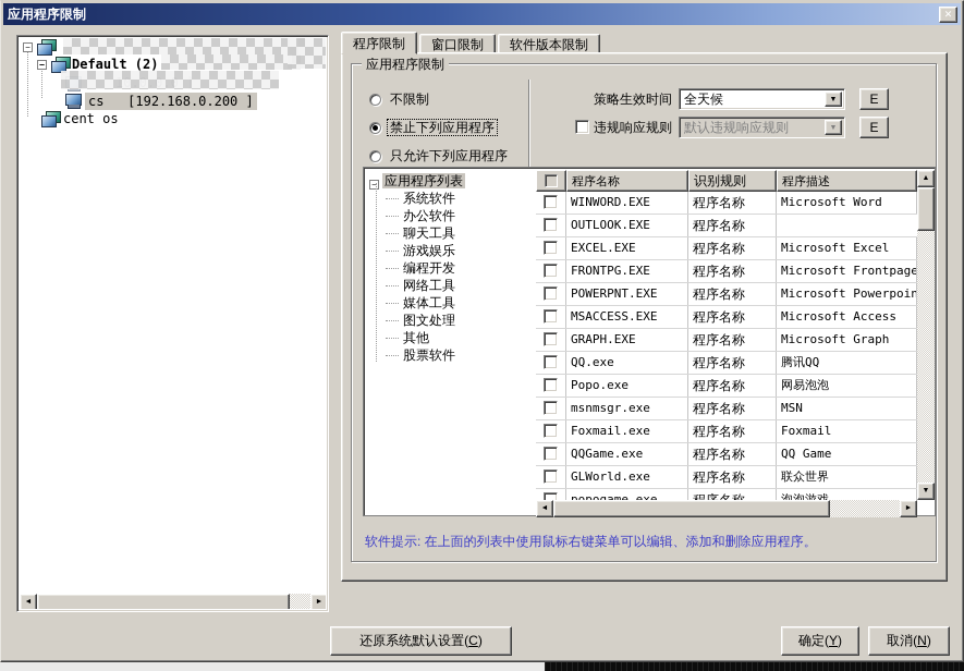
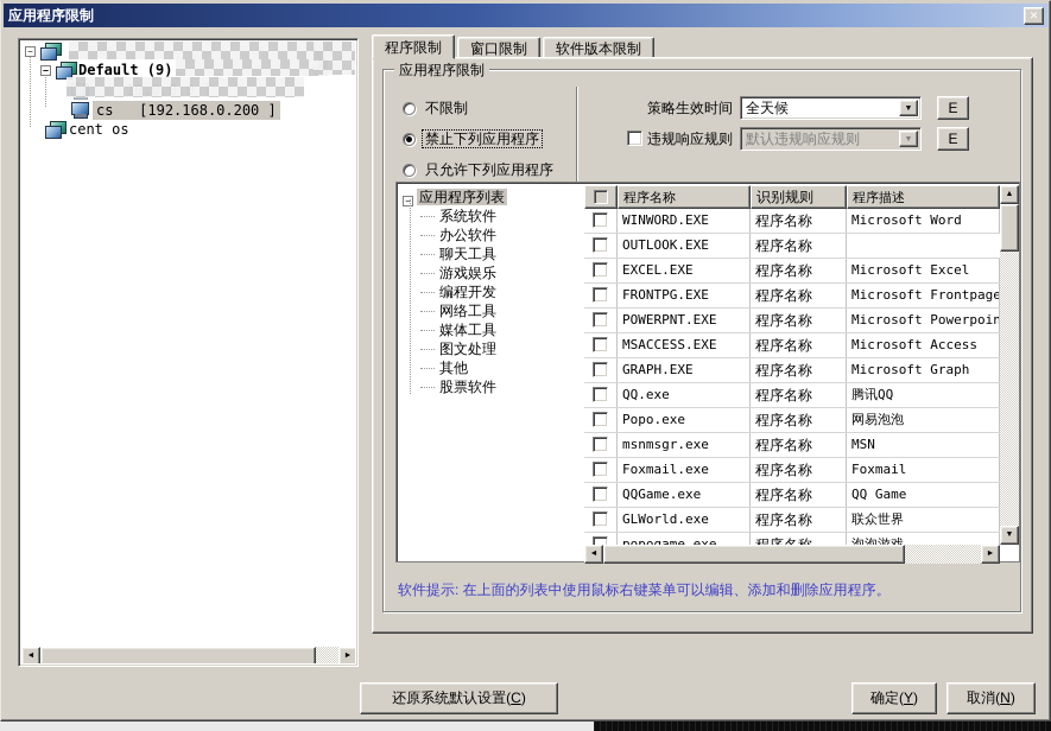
  应用程序限制
  ✕
  −
  −
- Default (2)
+ Default (9)
  cs [192.168.0.200 ]
  cent os
  程序限制
  窗口限制
  软件版本限制
  应用程序限制
  不限制
  禁止下列应用程序
  只允许下列应用程序
  策略生效时间
  全天候
  E
  违规响应规则
  默认违规响应规则
  E
  − 应用程序列表
  系统软件
  办公软件
  聊天工具
  游戏娱乐
  编程开发
  网络工具
  媒体工具
  图文处理
  其他
  股票软件
  程序名称
  识别规则
  程序描述
  WINWORD.EXE
  程序名称
  Microsoft Word
  OUTLOOK.EXE
  程序名称
  EXCEL.EXE
  程序名称
  Microsoft Excel
  FRONTPG.EXE
  程序名称
  Microsoft Frontpage
  POWERPNT.EXE
  程序名称
  Microsoft Powerpoin
  MSACCESS.EXE
  程序名称
  Microsoft Access
  GRAPH.EXE
  程序名称
  Microsoft Graph
  QQ.exe
  程序名称
  腾讯QQ
  Popo.exe
  程序名称
  网易泡泡
  msnmsgr.exe
  程序名称
  MSN
  Foxmail.exe
  程序名称
  Foxmail
  QQGame.exe
  程序名称
  QQ Game
  GLWorld.exe
  程序名称
  联众世界
  软件提示: 在上面的列表中使用鼠标右键菜单可以编辑、添加和删除应用程序。
  还原系统默认设置(C)
  确定(Y)
  取消(N)
